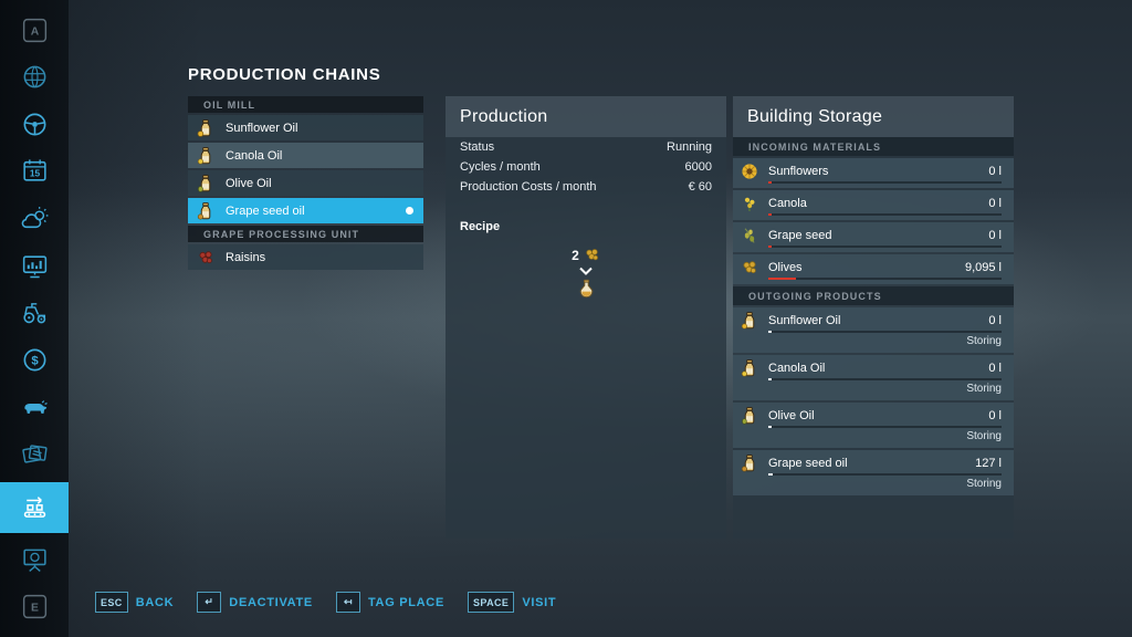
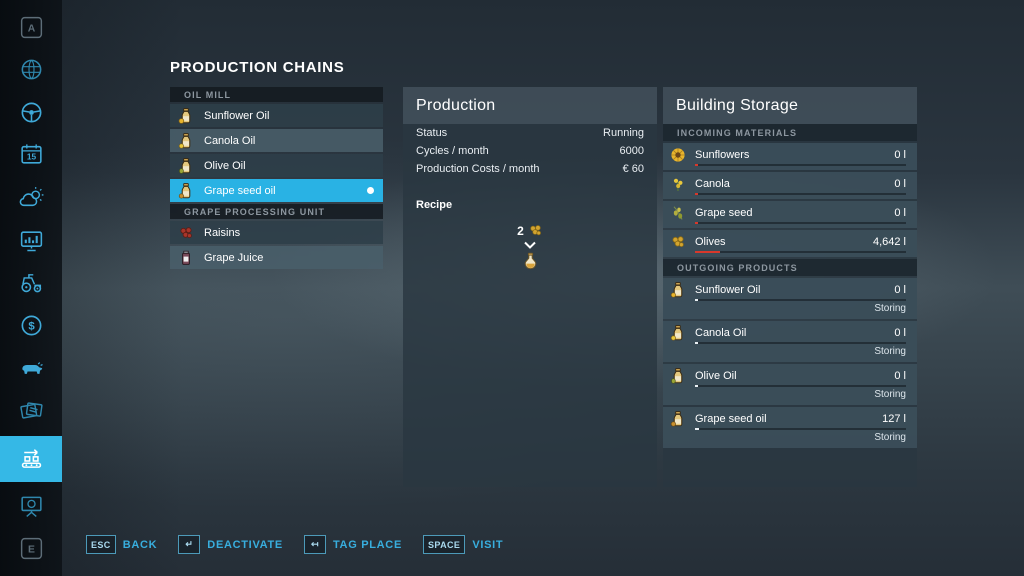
  A
  15
  $
  E
  PRODUCTION CHAINS
  OIL MILL
  Sunflower Oil
  Canola Oil
  Olive Oil
  Grape seed oil
  GRAPE PROCESSING UNIT
  Raisins
+ Grape Juice
  Production
  Status
  Running
  Cycles / month
  6000
  Production Costs / month
  € 60
  Recipe
  2
  Building Storage
  INCOMING MATERIALS
  Sunflowers
  0 l
  Canola
  0 l
  Grape seed
  0 l
  Olives
- 9,095 l
+ 4,642 l
  OUTGOING PRODUCTS
  Sunflower Oil
  0 l
  Storing
  Canola Oil
  0 l
  Storing
  Olive Oil
  0 l
  Storing
  Grape seed oil
  127 l
  Storing
  ESC
  BACK
  ↵
  DEACTIVATE
  ↤
  TAG PLACE
  SPACE
  VISIT
